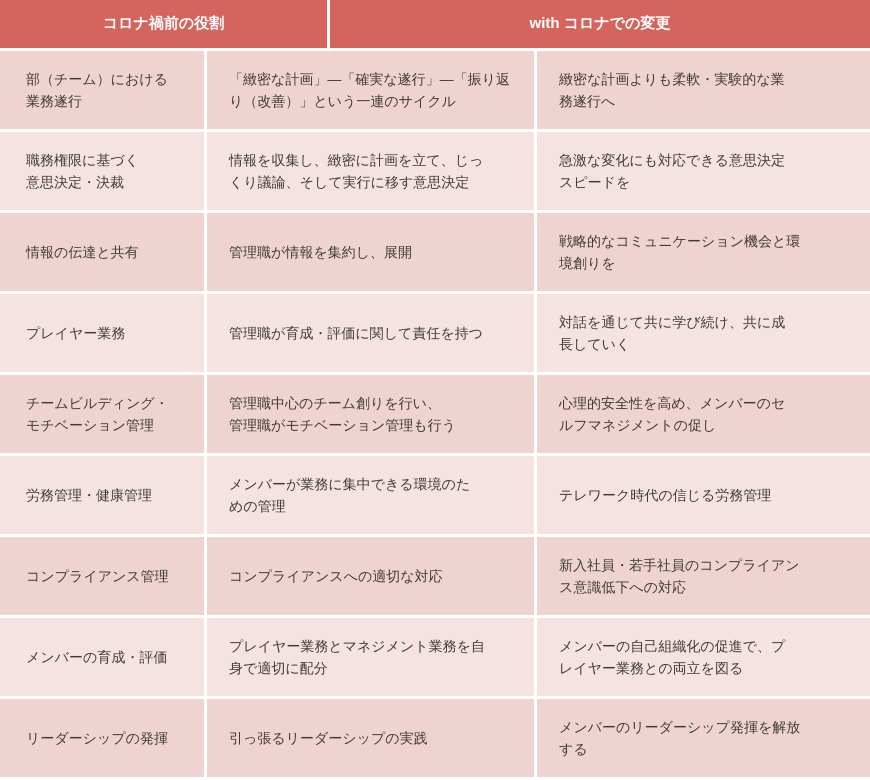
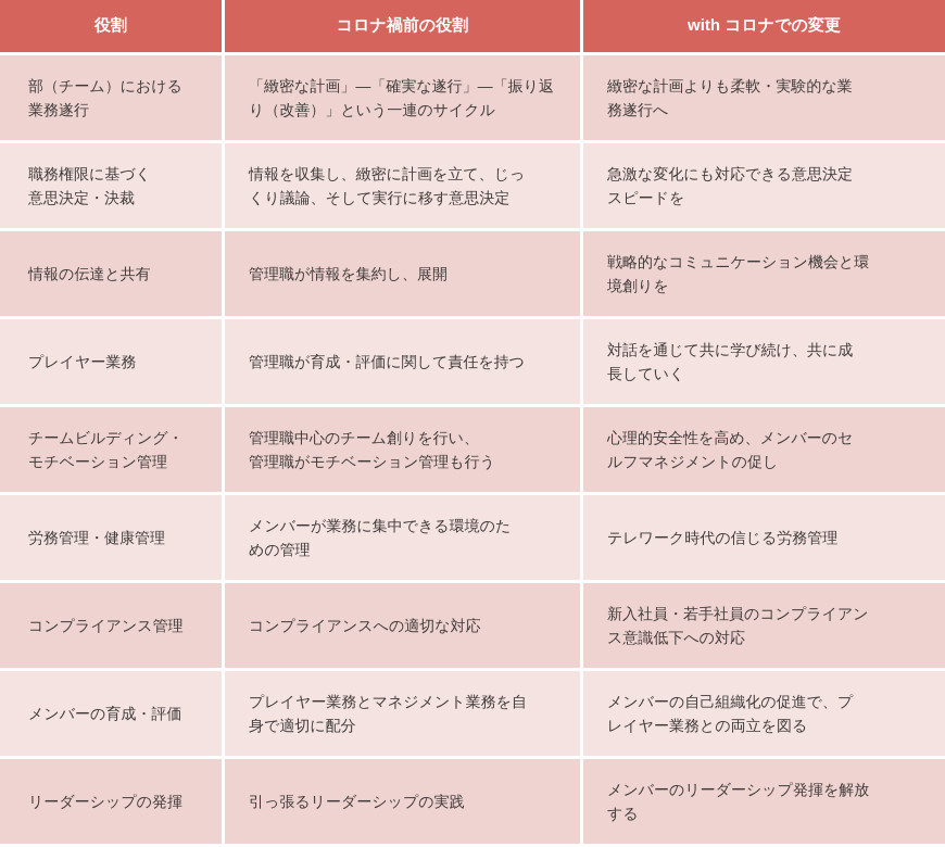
+ 役割
  コロナ禍前の役割
  with コロナでの変更
  部（チーム）における
  業務遂行
  「緻密な計画」―「確実な遂行」―「振り返
  り（改善）」という一連のサイクル
  緻密な計画よりも柔軟・実験的な業
  務遂行へ
  職務権限に基づく
  意思決定・決裁
  情報を収集し、緻密に計画を立て、じっ
  くり議論、そして実行に移す意思決定
  急激な変化にも対応できる意思決定
  スピードを
  情報の伝達と共有
  管理職が情報を集約し、展開
  戦略的なコミュニケーション機会と環
  境創りを
  プレイヤー業務
  管理職が育成・評価に関して責任を持つ
  対話を通じて共に学び続け、共に成
  長していく
  チームビルディング・
  モチベーション管理
  管理職中心のチーム創りを行い、
  管理職がモチベーション管理も行う
  心理的安全性を高め、メンバーのセ
  ルフマネジメントの促し
  労務管理・健康管理
  メンバーが業務に集中できる環境のた
  めの管理
  テレワーク時代の信じる労務管理
  コンプライアンス管理
  コンプライアンスへの適切な対応
  新入社員・若手社員のコンプライアン
  ス意識低下への対応
  メンバーの育成・評価
  プレイヤー業務とマネジメント業務を自
  身で適切に配分
  メンバーの自己組織化の促進で、プ
  レイヤー業務との両立を図る
  リーダーシップの発揮
  引っ張るリーダーシップの実践
  メンバーのリーダーシップ発揮を解放
  する
